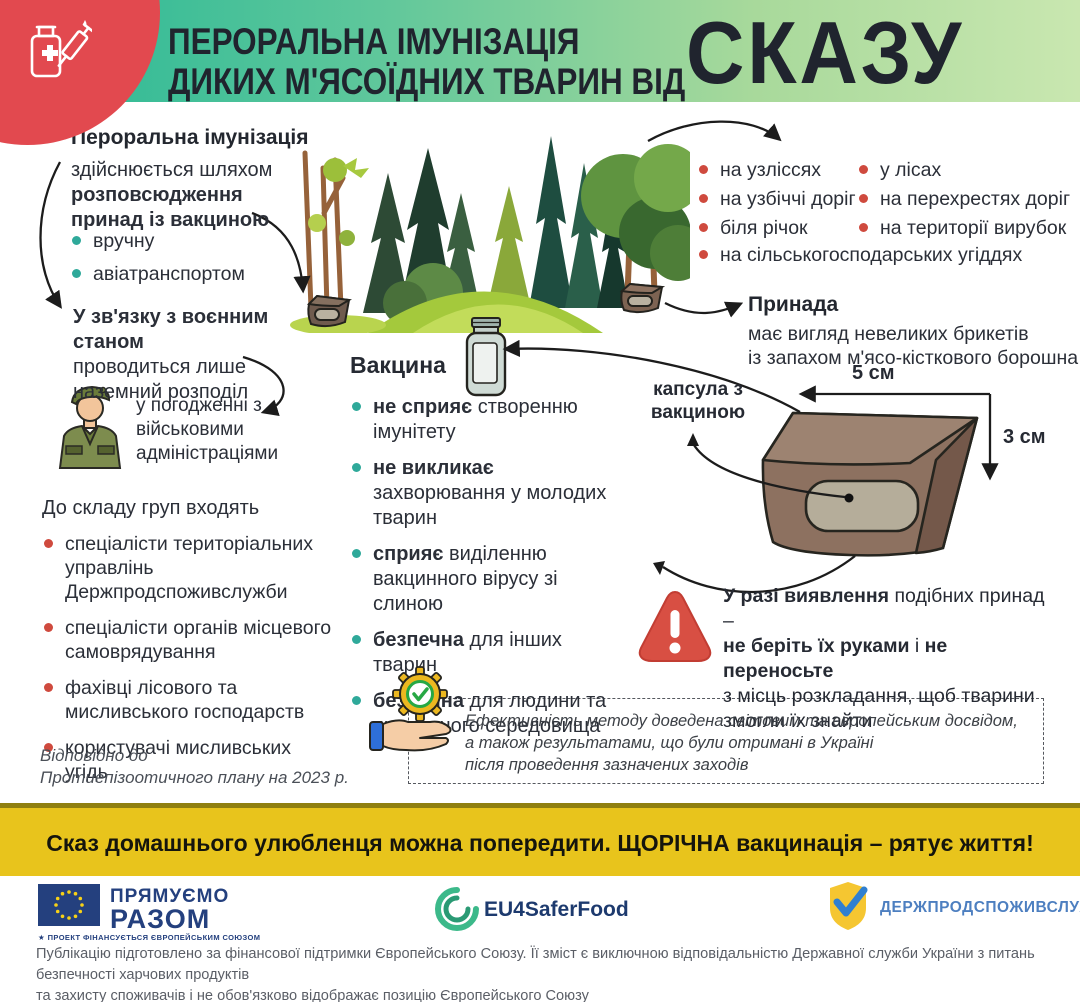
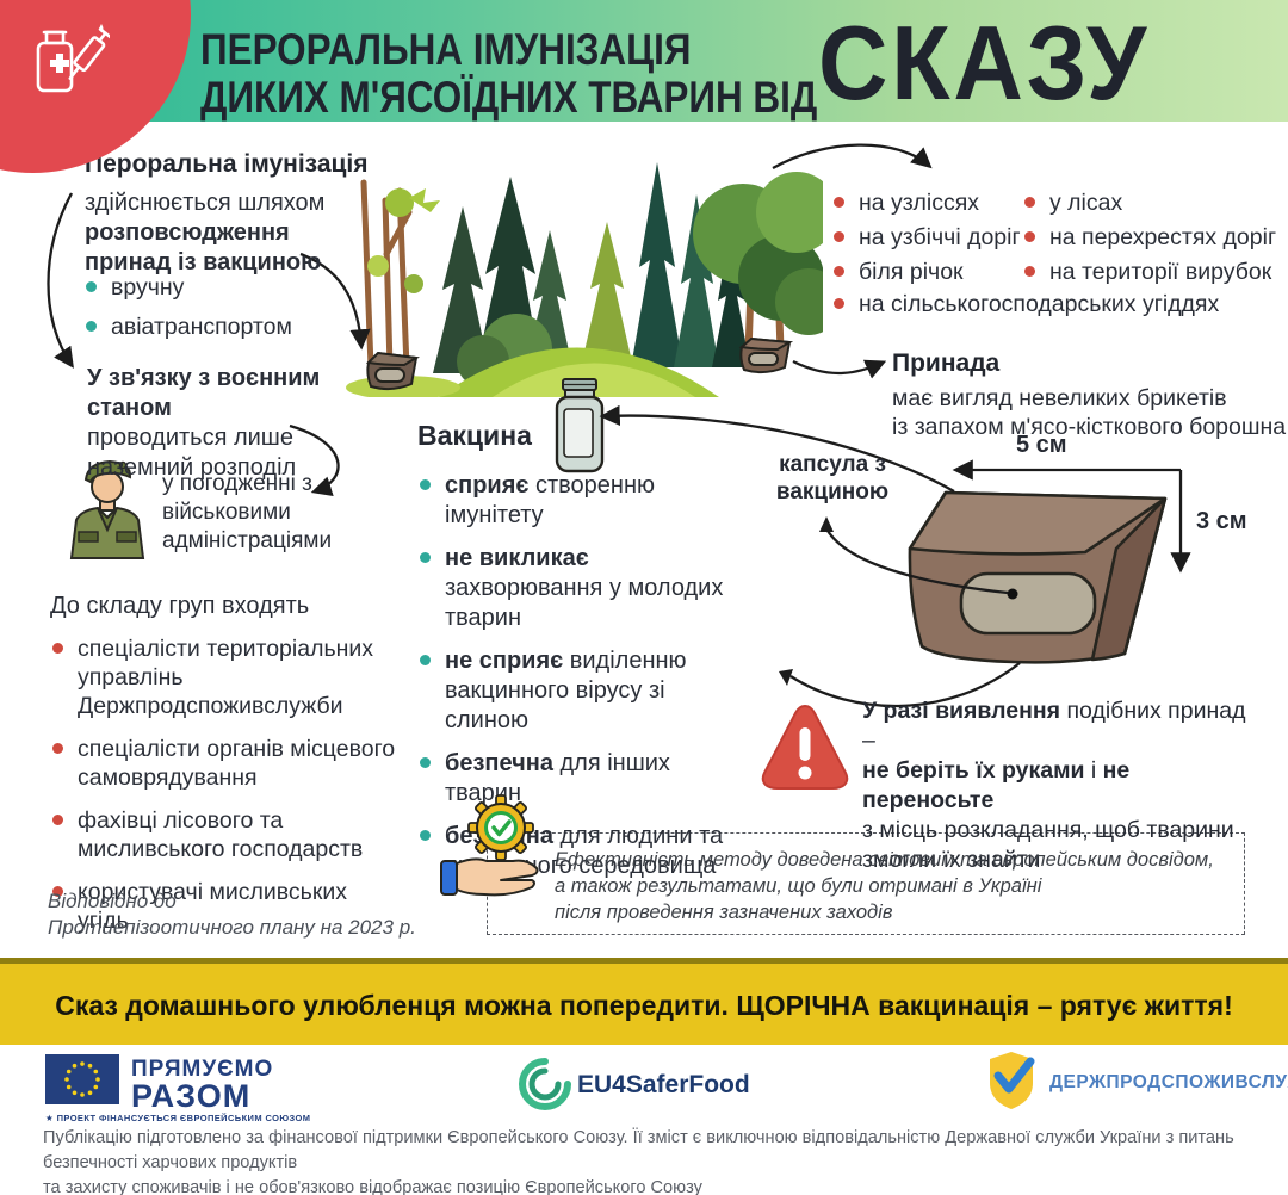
  ПЕРОРАЛЬНА ІМУНІЗАЦІЯ
  ДИКИХ М'ЯСОЇДНИХ ТВАРИН ВІД
  СКАЗУ
  Пероральна імунізація
  здійснюється шляхом
  розповсюдження принад із вакциною
  вручну
  авіатранспортом
  У зв'язку з воєнним станом
  проводиться лише наземний розподіл
  у погодженні з військовими адміністраціями
  До складу груп входять
  спеціалісти територіальних управлінь Держпродспоживслужби
  спеціалісти органів місцевого самоврядування
  фахівці лісового та мисливського господарств
  користувачі мисливських угідь
  Відповідно до
  Протиепізоотичного плану на 2023 р.
  на узліссях
  на узбіччі доріг
  біля річок
  у лісах
  на перехрестях доріг
  на території вирубок
  на сільськогосподарських угіддях
  Принада
  має вигляд невеликих брикетів
  із запахом м'ясо-кісткового борошна
  капсула з
  вакциною
  5 см
  3 см
  Вакцина
- не сприяє створенню імунітету
+ сприяє створенню імунітету
  не викликає захворювання у молодих тварин
- сприяє виділенню вакцинного вірусу зі слиною
+ не сприяє виділенню вакцинного вірусу зі слиною
  безпечна для інших тварин
  бена для людини та ого середовища
  У разі виявлення подібних принад –
  не беріть їх руками і не переносьте
  з місць розкладання, щоб тварини змогли їх знайти
  Ефективність методу доведена світовим та європейським досвідом,
  а також результатами, що були отримані в Україні
  після проведення зазначених заходів
  Сказ домашнього улюбленця можна попередити. ЩОРІЧНА вакцинація – рятує життя!
  ПРЯМУЄМО
  РАЗОМ
  ★ ПРОЕКТ ФІНАНСУЄТЬСЯ ЄВРОПЕЙСЬКИМ СОЮЗОМ
  EU4SaferFood
  ДЕРЖПРОДСПОЖИВСЛУ
  Публікацію підготовлено за фінансової підтримки Європейського Союзу. Її зміст є виключною відповідальністю Державної служби України з питань безпечності харчових продуктів
  та захисту споживачів і не обов'язково відображає позицію Європейського Союзу
